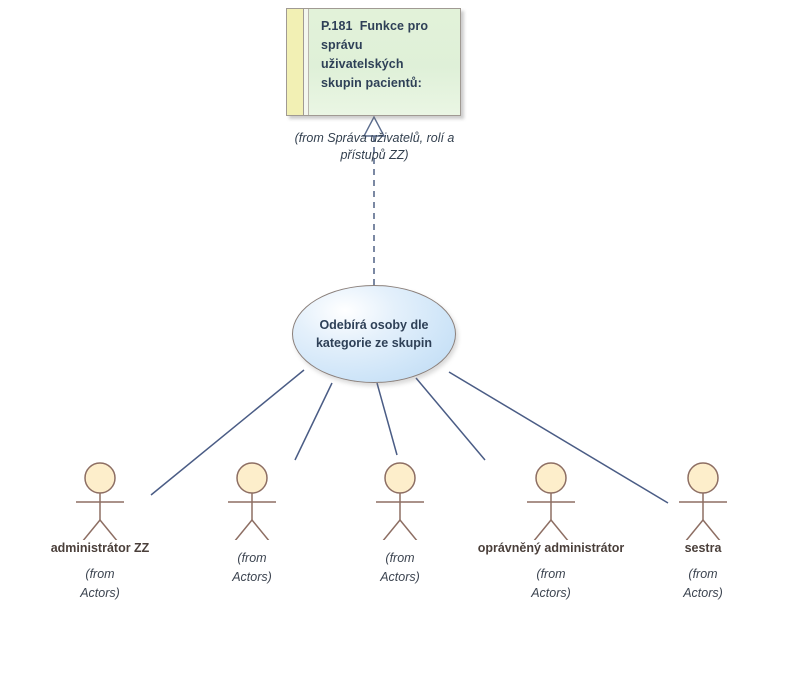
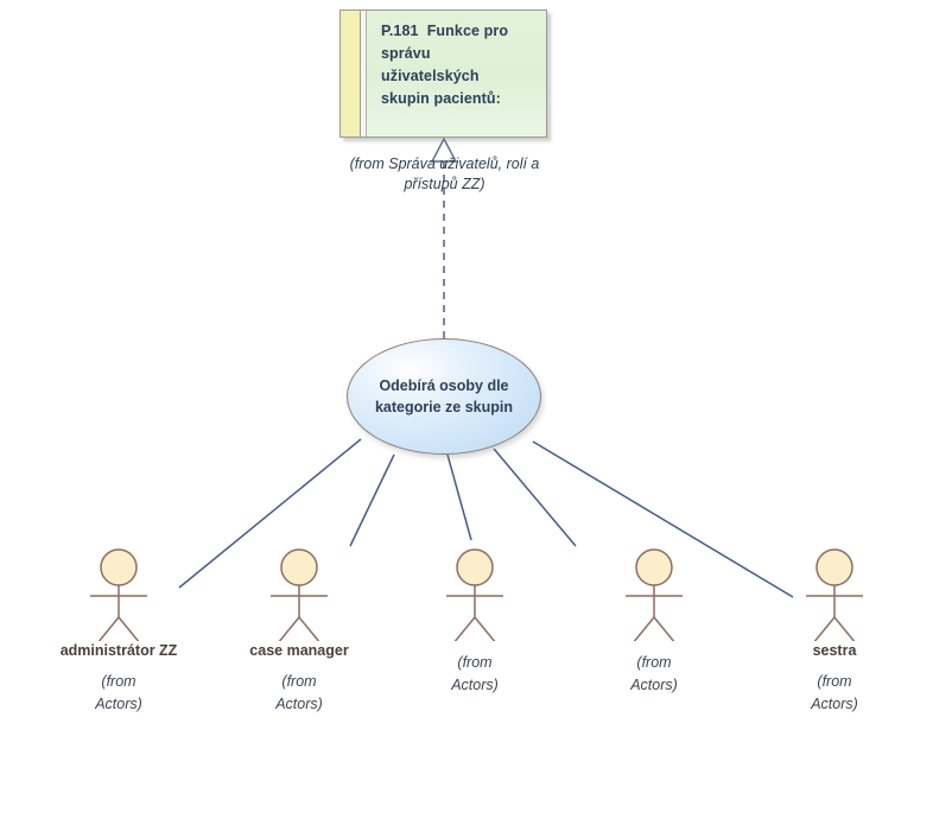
  P.181 Funkce pro
  správu
  uživatelských
  skupin pacientů:
  (from Správa uživatelů, rolí a
  přístupů ZZ)
  Odebírá osoby dle
  kategorie ze skupin
  administrátor ZZ
  (from
  Actors)
+ case manager
  (from
  Actors)
  (from
  Actors)
- oprávněný administrátor
  (from
  Actors)
  sestra
  (from
  Actors)
